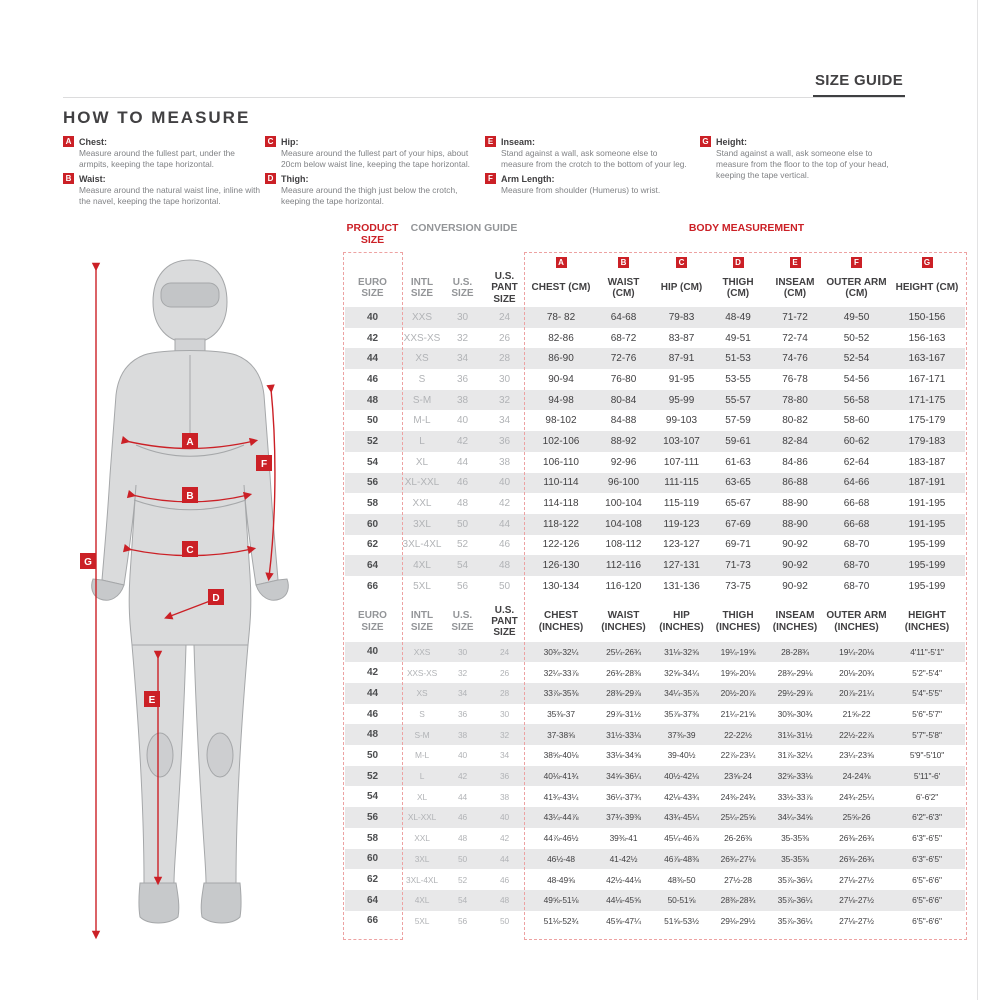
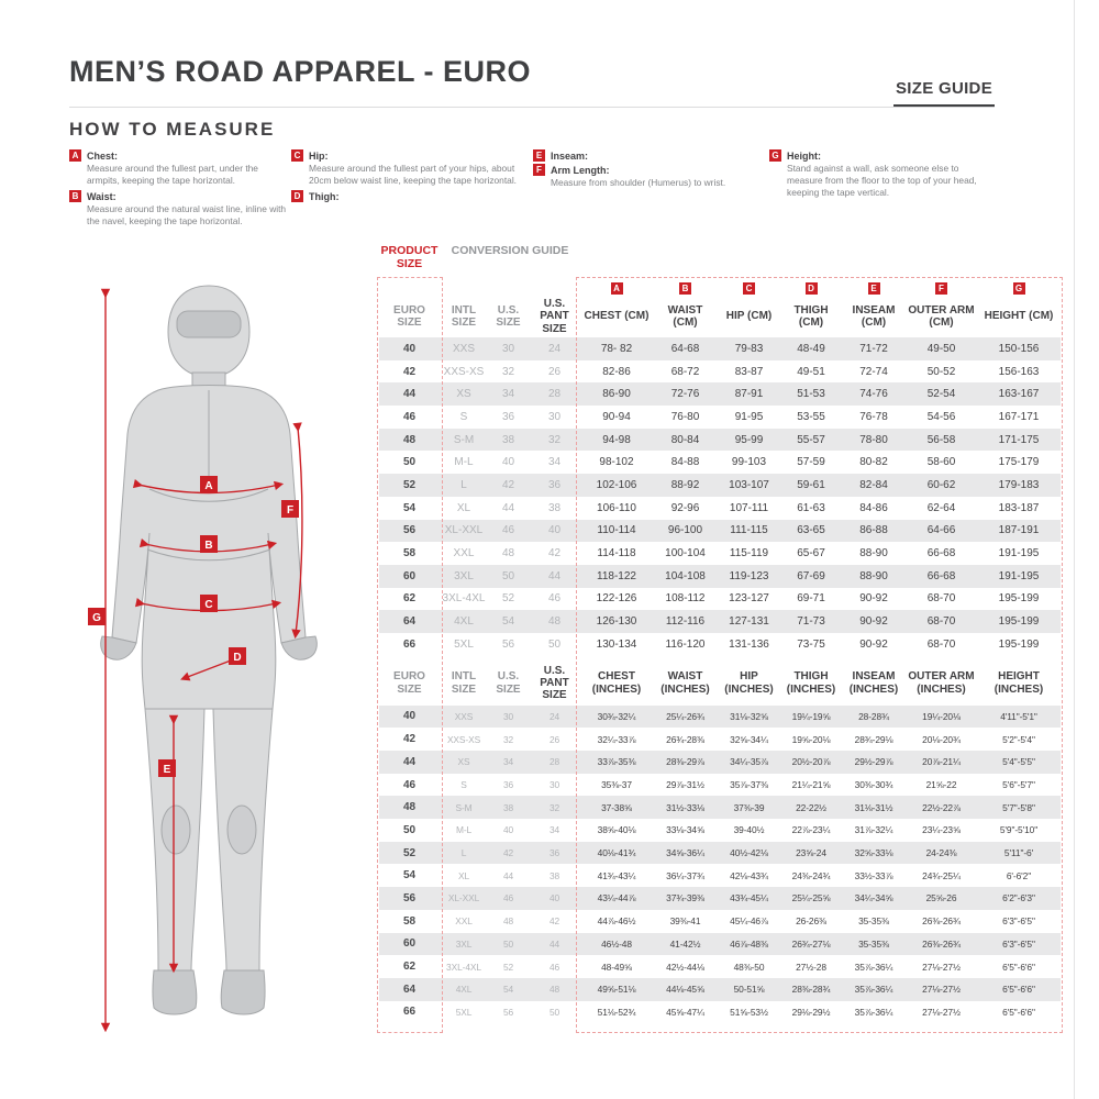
+ MEN’S ROAD APPAREL - EURO
  SIZE GUIDE
  HOW TO MEASURE
  A
  Chest:
  Measure around the fullest part, under the armpits, keeping the tape horizontal.
  B
  Waist:
  Measure around the natural waist line, inline with the navel, keeping the tape horizontal.
  C
  Hip:
  Measure around the fullest part of your hips, about 20cm below waist line, keeping the tape horizontal.
  D
  Thigh:
- Measure around the thigh just below the crotch, keeping the tape horizontal.
  E
  Inseam:
- Stand against a wall, ask someone else to measure from the crotch to the bottom of your leg.
  F
  Arm Length:
  Measure from shoulder (Humerus) to wrist.
  G
  Height:
  Stand against a wall, ask someone else to measure from the floor to the top of your head, keeping the tape vertical.
  A
  B
  C
  D
  E
  F
  G
  PRODUCT SIZE
  CONVERSION GUIDE
- BODY MEASUREMENT
  A
  B
  C
  D
  E
  F
  G
  EURO SIZE
  INTL SIZE
  U.S. SIZE
  U.S. PANT SIZE
  CHEST (CM)
  WAIST (CM)
  HIP (CM)
  THIGH (CM)
  INSEAM (CM)
  OUTER ARM (CM)
  HEIGHT (CM)
  40
  XXS
  30
  24
  78- 82
  64-68
  79-83
  48-49
  71-72
  49-50
  150-156
  42
  XXS-XS
  32
  26
  82-86
  68-72
  83-87
  49-51
  72-74
  50-52
  156-163
  44
  XS
  34
  28
  86-90
  72-76
  87-91
  51-53
  74-76
  52-54
  163-167
  46
  S
  36
  30
  90-94
  76-80
  91-95
  53-55
  76-78
  54-56
  167-171
  48
  S-M
  38
  32
  94-98
  80-84
  95-99
  55-57
  78-80
  56-58
  171-175
  50
  M-L
  40
  34
  98-102
  84-88
  99-103
  57-59
  80-82
  58-60
  175-179
  52
  L
  42
  36
  102-106
  88-92
  103-107
  59-61
  82-84
  60-62
  179-183
  54
  XL
  44
  38
  106-110
  92-96
  107-111
  61-63
  84-86
  62-64
  183-187
  56
  XL-XXL
  46
  40
  110-114
  96-100
  111-115
  63-65
  86-88
  64-66
  187-191
  58
  XXL
  48
  42
  114-118
  100-104
  115-119
  65-67
  88-90
  66-68
  191-195
  60
  3XL
  50
  44
  118-122
  104-108
  119-123
  67-69
  88-90
  66-68
  191-195
  62
  3XL-4XL
  52
  46
  122-126
  108-112
  123-127
  69-71
  90-92
  68-70
  195-199
  64
  4XL
  54
  48
  126-130
  112-116
  127-131
  71-73
  90-92
  68-70
  195-199
  66
  5XL
  56
  50
  130-134
  116-120
  131-136
  73-75
  90-92
  68-70
  195-199
  EURO SIZE
  INTL SIZE
  U.S. SIZE
  U.S. PANT SIZE
  CHEST (INCHES)
  WAIST (INCHES)
  HIP (INCHES)
  THIGH (INCHES)
  INSEAM (INCHES)
  OUTER ARM (INCHES)
  HEIGHT (INCHES)
  40
  XXS
  30
  24
  30¾-32¼
  25¼-26¾
  31⅛-32⅝
  19¼-19⅝
  28-28¾
  19¼-20⅛
  4'11"-5'1"
  42
  XXS-XS
  32
  26
  32¼-33⅞
  26¾-28⅜
  32⅝-34¼
  19⅝-20⅛
  28¾-29⅛
  20⅛-20¾
  5'2"-5'4"
  44
  XS
  34
  28
  33⅞-35⅜
  28⅜-29⅞
  34¼-35⅞
  20½-20⅞
  29½-29⅞
  20⅞-21¼
  5'4"-5'5"
  46
  S
  36
  30
  35⅜-37
  29⅞-31½
  35⅞-37⅜
  21¼-21⅝
  30⅜-30¾
  21⅝-22
  5'6"-5'7"
  48
  S-M
  38
  32
  37-38⅝
  31½-33⅛
  37⅜-39
  22-22½
  31⅛-31½
  22½-22⅞
  5'7"-5'8"
  50
  M-L
  40
  34
  38⅝-40⅛
  33⅛-34⅝
  39-40½
  22⅞-23¼
  31⅞-32¼
  23¼-23⅝
  5'9"-5'10"
  52
  L
  42
  36
  40⅛-41¾
  34⅝-36¼
  40½-42⅛
  23⅝-24
  32⅝-33⅛
  24-24⅜
  5'11"-6'
  54
  XL
  44
  38
  41¾-43¼
  36¼-37¾
  42⅛-43¾
  24⅜-24¾
  33½-33⅞
  24¾-25¼
  6'-6'2"
  56
  XL-XXL
  46
  40
  43¼-44⅞
  37¾-39⅜
  43¾-45¼
  25¼-25⅝
  34¼-34⅝
  25⅝-26
  6'2"-6'3"
  58
  XXL
  48
  42
  44⅞-46½
  39⅜-41
  45¼-46⅞
  26-26⅜
  35-35⅜
  26⅜-26¾
  6'3"-6'5"
  60
  3XL
  50
  44
  46½-48
  41-42½
  46⅞-48⅜
  26¾-27⅛
  35-35⅜
  26⅜-26¾
  6'3"-6'5"
  62
  3XL-4XL
  52
  46
  48-49⅝
  42½-44⅛
  48⅜-50
  27½-28
  35⅞-36¼
  27⅛-27½
  6'5"-6'6"
  64
  4XL
  54
  48
  49⅝-51⅛
  44⅛-45⅝
  50-51⅝
  28⅜-28¾
  35⅞-36¼
  27⅛-27½
  6'5"-6'6"
  66
  5XL
  56
  50
  51⅛-52¾
  45⅝-47¼
  51⅝-53½
  29⅛-29½
  35⅞-36¼
  27⅛-27½
  6'5"-6'6"
